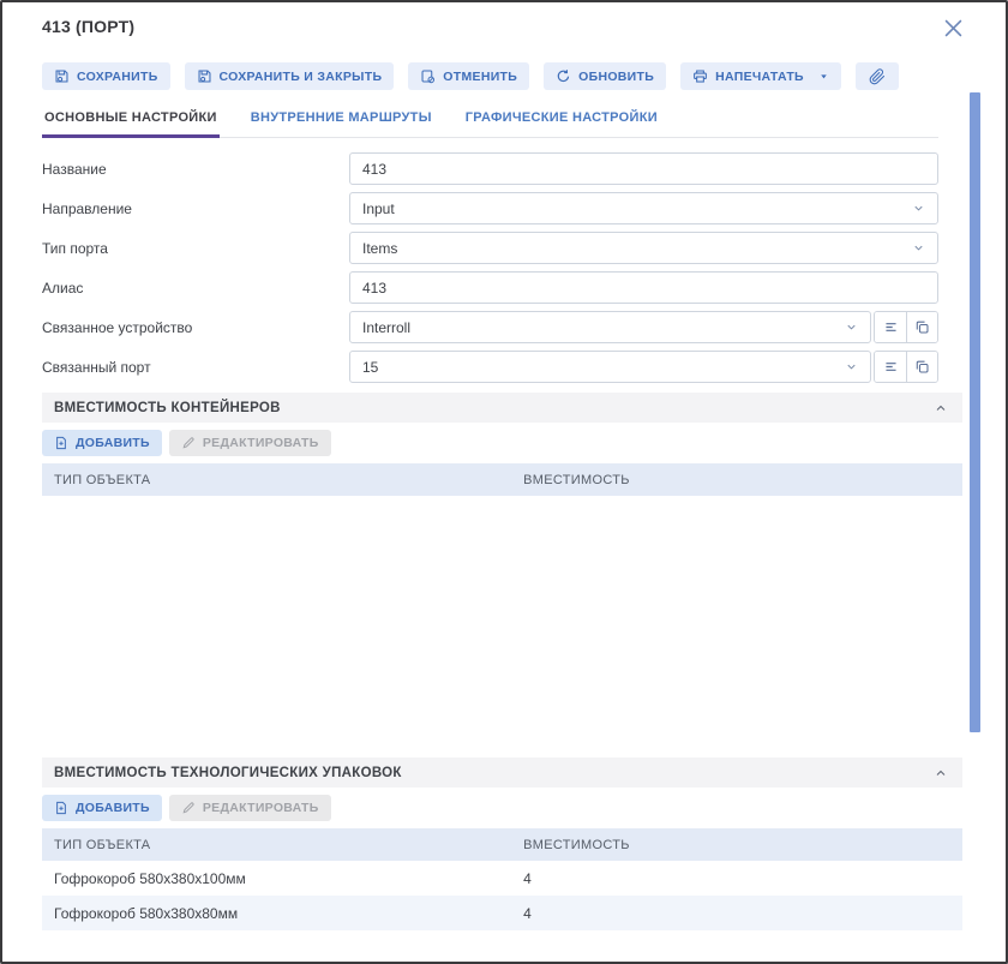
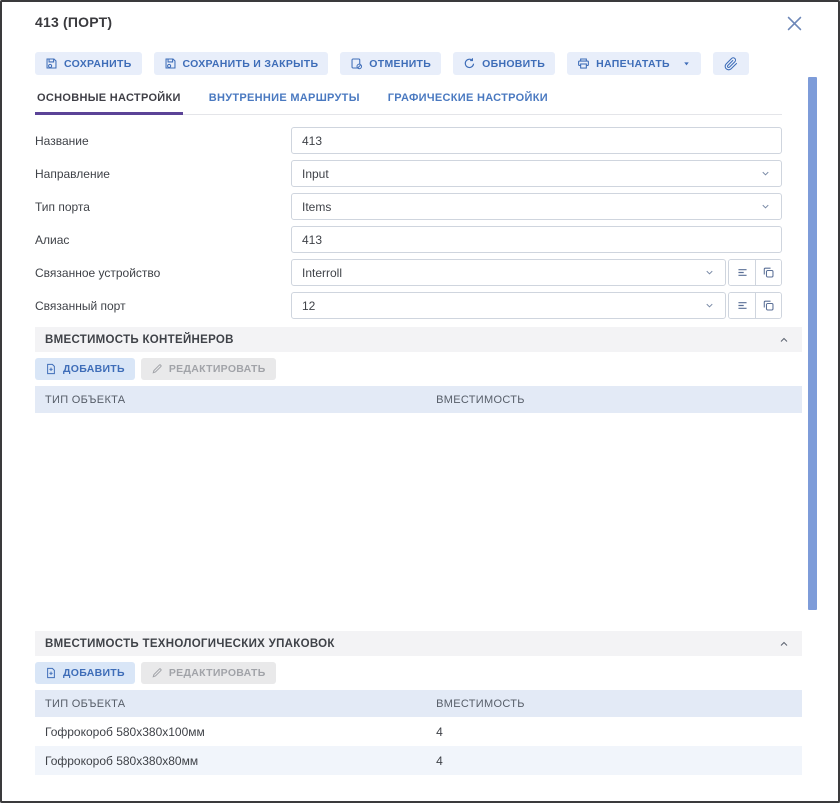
  413 (ПОРТ)
  СОХРАНИТЬ
  СОХРАНИТЬ И ЗАКРЫТЬ
  ОТМЕНИТЬ
  ОБНОВИТЬ
  НАПЕЧАТАТЬ
  ОСНОВНЫЕ НАСТРОЙКИ
  ВНУТРЕННИЕ МАРШРУТЫ
  ГРАФИЧЕСКИЕ НАСТРОЙКИ
  Название
  413
  Направление
  Input
  Тип порта
  Items
  Алиас
  413
  Связанное устройство
  Interroll
  Связанный порт
- 15
+ 12
  ВМЕСТИМОСТЬ КОНТЕЙНЕРОВ
  ДОБАВИТЬ
  РЕДАКТИРОВАТЬ
  ТИП ОБЪЕКТА
  ВМЕСТИМОСТЬ
  ВМЕСТИМОСТЬ ТЕХНОЛОГИЧЕСКИХ УПАКОВОК
  ДОБАВИТЬ
  РЕДАКТИРОВАТЬ
  ТИП ОБЪЕКТА
  ВМЕСТИМОСТЬ
  Гофрокороб 580х380х100мм
  4
  Гофрокороб 580х380х80мм
  4
